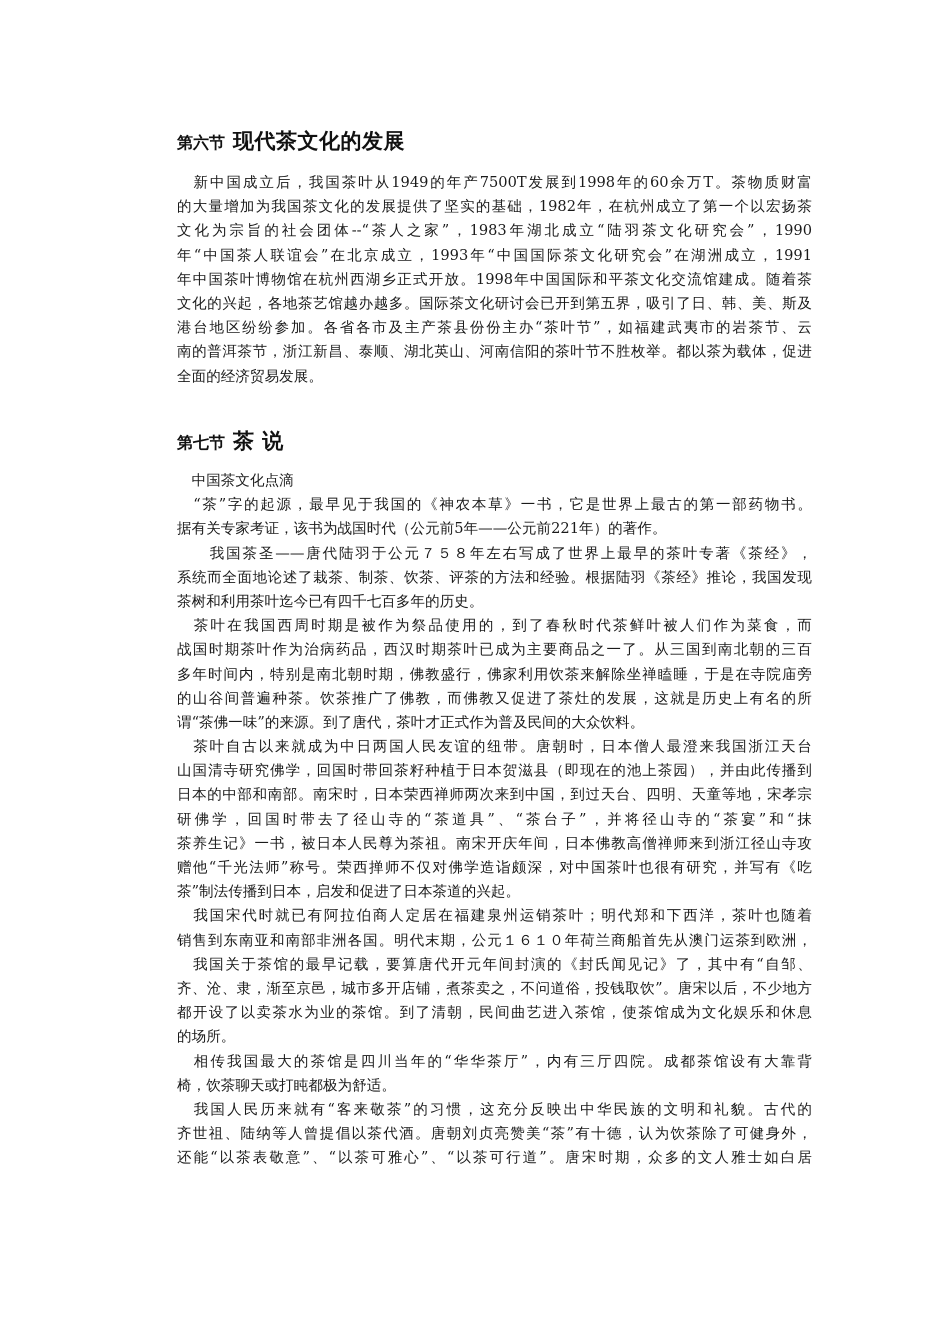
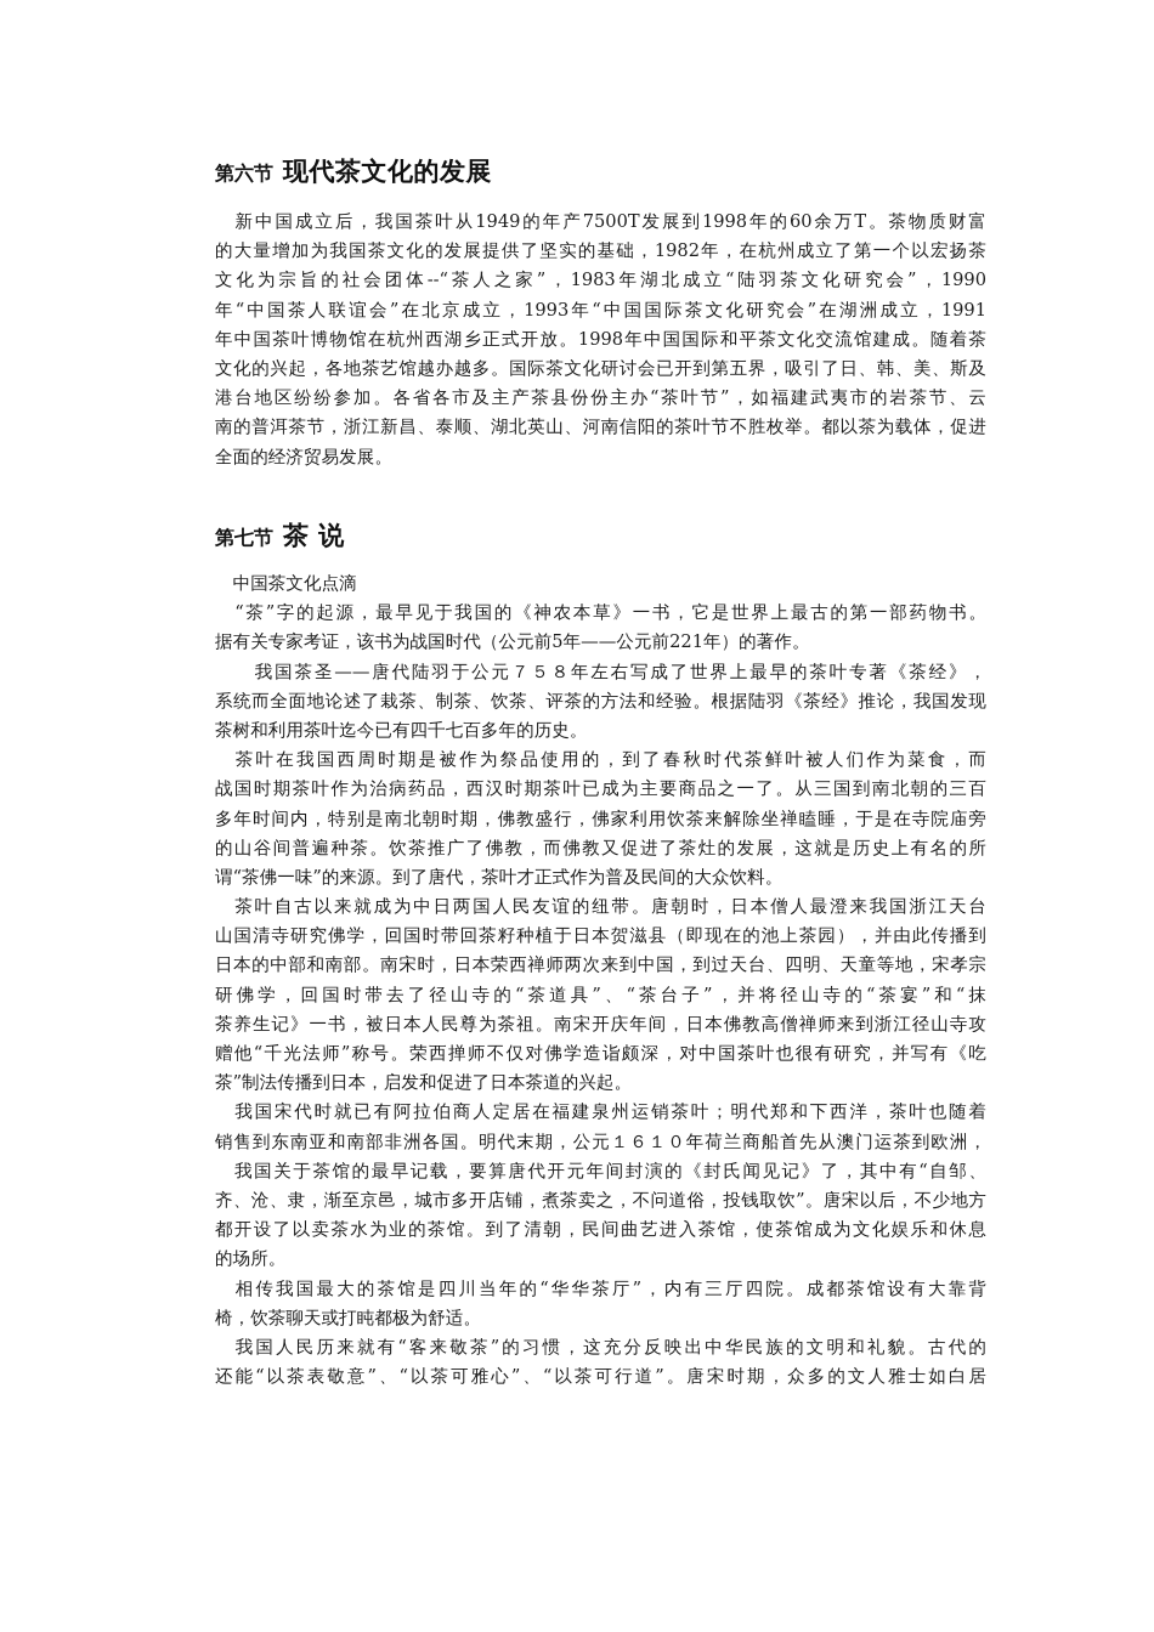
  第六节 现代茶文化的发展
  新中国成立后，我国茶叶从1949的年产7500T发展到1998年的60余万T。茶物质财富
  的大量增加为我国茶文化的发展提供了坚实的基础，1982年，在杭州成立了第一个以宏扬茶
  文化为宗旨的社会团体--“茶人之家”，1983年湖北成立“陆羽茶文化研究会”，1990
  年“中国茶人联谊会”在北京成立，1993年“中国国际茶文化研究会”在湖洲成立，1991
  年中国茶叶博物馆在杭州西湖乡正式开放。1998年中国国际和平茶文化交流馆建成。随着茶
  文化的兴起，各地茶艺馆越办越多。国际茶文化研讨会已开到第五界，吸引了日、韩、美、斯及
  港台地区纷纷参加。各省各市及主产茶县份份主办“茶叶节”，如福建武夷市的岩茶节、云
  南的普洱茶节，浙江新昌、泰顺、湖北英山、河南信阳的茶叶节不胜枚举。都以茶为载体，促进
  全面的经济贸易发展。
  第七节 茶 说
  中国茶文化点滴
  “茶”字的起源，最早见于我国的《神农本草》一书，它是世界上最古的第一部药物书。
  据有关专家考证，该书为战国时代（公元前5年——公元前221年）的著作。
  我国茶圣——唐代陆羽于公元７５８年左右写成了世界上最早的茶叶专著《茶经》，
  系统而全面地论述了栽茶、制茶、饮茶、评茶的方法和经验。根据陆羽《茶经》推论，我国发现
  茶树和利用茶叶迄今已有四千七百多年的历史。
  茶叶在我国西周时期是被作为祭品使用的，到了春秋时代茶鲜叶被人们作为菜食，而
  战国时期茶叶作为治病药品，西汉时期茶叶已成为主要商品之一了。从三国到南北朝的三百
  多年时间内，特别是南北朝时期，佛教盛行，佛家利用饮茶来解除坐禅瞌睡，于是在寺院庙旁
  的山谷间普遍种茶。饮茶推广了佛教，而佛教又促进了茶灶的发展，这就是历史上有名的所
  谓“茶佛一味”的来源。到了唐代，茶叶才正式作为普及民间的大众饮料。
  茶叶自古以来就成为中日两国人民友谊的纽带。唐朝时，日本僧人最澄来我国浙江天台
  山国清寺研究佛学，回国时带回茶籽种植于日本贺滋县（即现在的池上茶园），并由此传播到
  日本的中部和南部。南宋时，日本荣西禅师两次来到中国，到过天台、四明、天童等地，宋孝宗
  研佛学，回国时带去了径山寺的“茶道具”、“茶台子”，并将径山寺的“茶宴”和“抹
  茶养生记》一书，被日本人民尊为茶祖。南宋开庆年间，日本佛教高僧禅师来到浙江径山寺攻
  赠他“千光法师”称号。荣西掸师不仅对佛学造诣颇深，对中国茶叶也很有研究，并写有《吃
  茶”制法传播到日本，启发和促进了日本茶道的兴起。
  我国宋代时就已有阿拉伯商人定居在福建泉州运销茶叶；明代郑和下西洋，茶叶也随着
  销售到东南亚和南部非洲各国。明代末期，公元１６１０年荷兰商船首先从澳门运茶到欧洲，
  我国关于茶馆的最早记载，要算唐代开元年间封演的《封氏闻见记》了，其中有“自邹、
  齐、沧、隶，渐至京邑，城市多开店铺，煮茶卖之，不问道俗，投钱取饮”。唐宋以后，不少地方
  都开设了以卖茶水为业的茶馆。到了清朝，民间曲艺进入茶馆，使茶馆成为文化娱乐和休息
  的场所。
  相传我国最大的茶馆是四川当年的“华华茶厅”，内有三厅四院。成都茶馆设有大靠背
  椅，饮茶聊天或打盹都极为舒适。
  我国人民历来就有“客来敬茶”的习惯，这充分反映出中华民族的文明和礼貌。古代的
- 齐世祖、陆纳等人曾提倡以茶代酒。唐朝刘贞亮赞美“茶”有十德，认为饮茶除了可健身外，
  还能“以茶表敬意”、“以茶可雅心”、“以茶可行道”。唐宋时期，众多的文人雅士如白居
